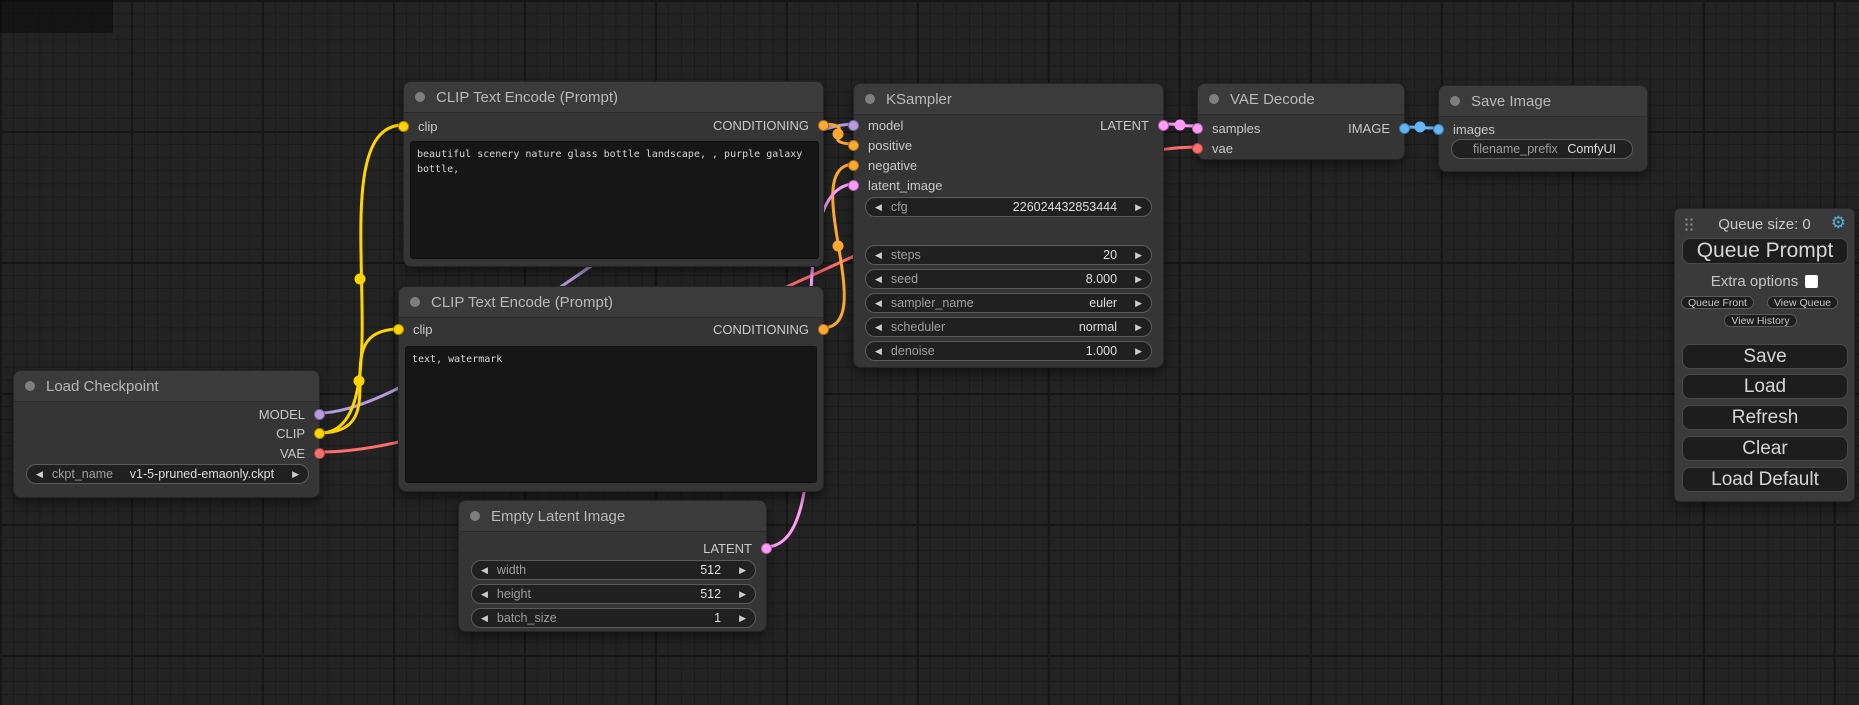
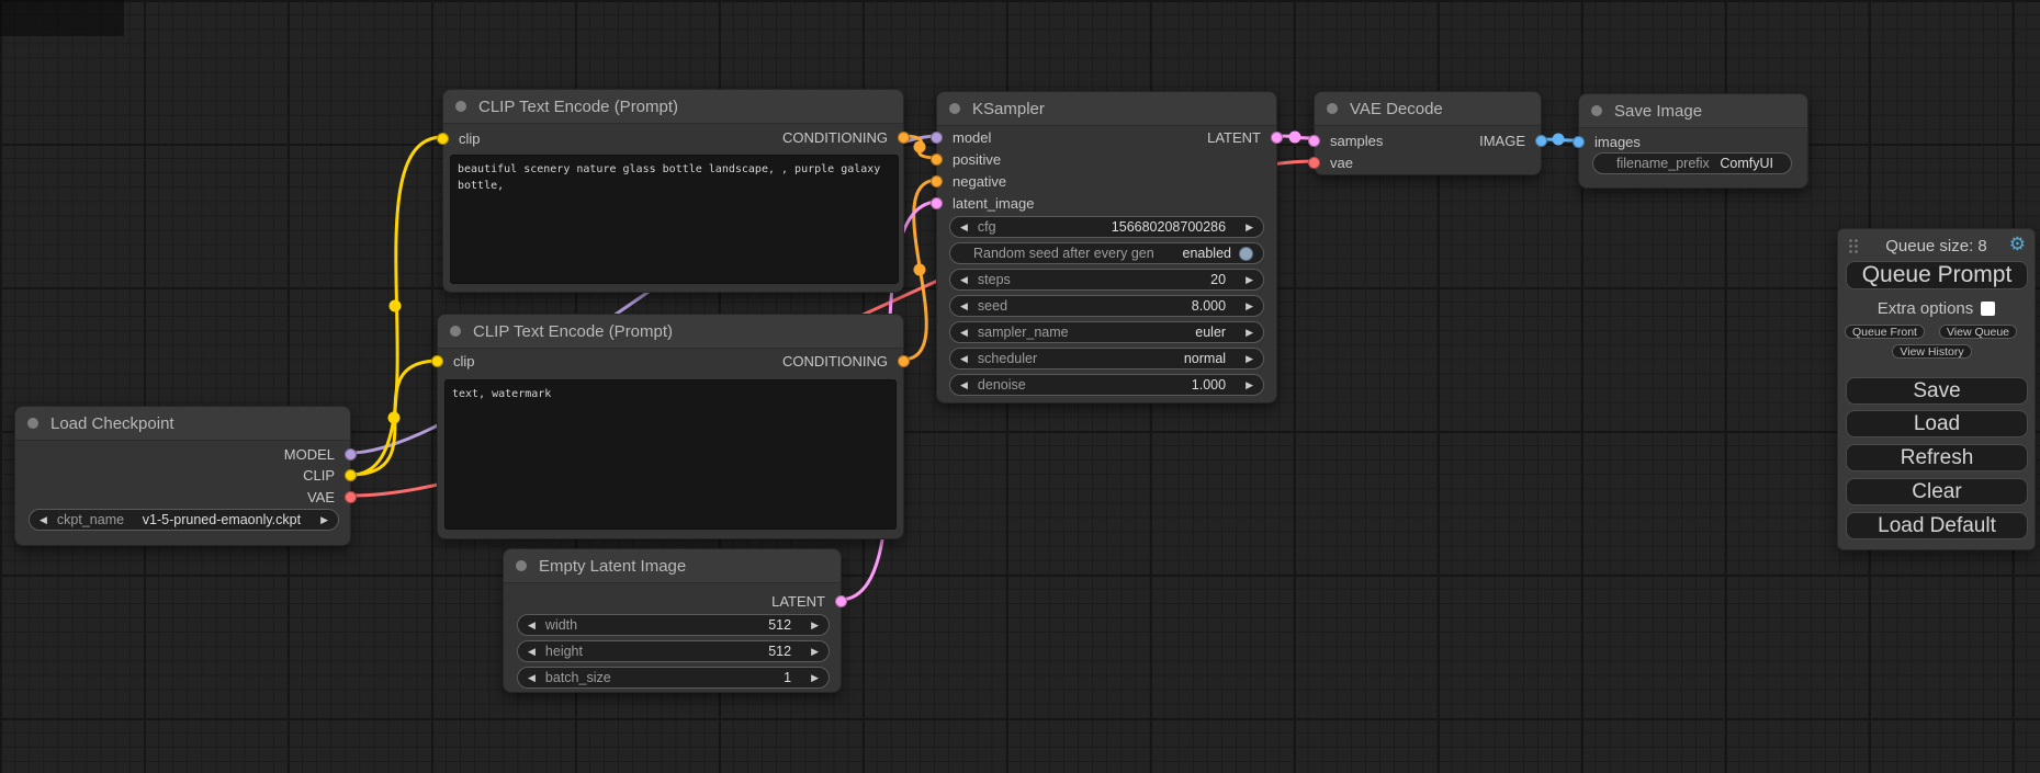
  Load Checkpoint
  MODEL
  CLIP
  VAE
  ◀
  ckpt_name
  v1-5-pruned-emaonly.ckpt
  ▶
  CLIP Text Encode (Prompt)
  clip
  CONDITIONING
  CLIP Text Encode (Prompt)
  clip
  CONDITIONING
  text, watermark
  KSampler
  model
  positive
  negative
  latent_image
  LATENT
  ◀
  cfg
- 226024432853444
+ 156680208700286
  ▶
+ Random seed after every gen
+ enabled
  ◀
  steps
  20
  ▶
  ◀
  seed
  8.000
  ▶
  ◀
  sampler_name
  euler
  ▶
  ◀
  scheduler
  normal
  ▶
  ◀
  denoise
  1.000
  ▶
  Empty Latent Image
  LATENT
  ◀
  width
  512
  ▶
  ◀
  height
  512
  ▶
  ◀
  batch_size
  1
  ▶
  VAE Decode
  samples
  vae
  IMAGE
  Save Image
  images
  filename_prefix
  ComfyUI
- Queue size: 0
+ Queue size: 8
  ⚙
  Queue Prompt
  Extra options
  Queue Front
  View Queue
  View History
  Save
  Load
  Refresh
  Clear
  Load Default
